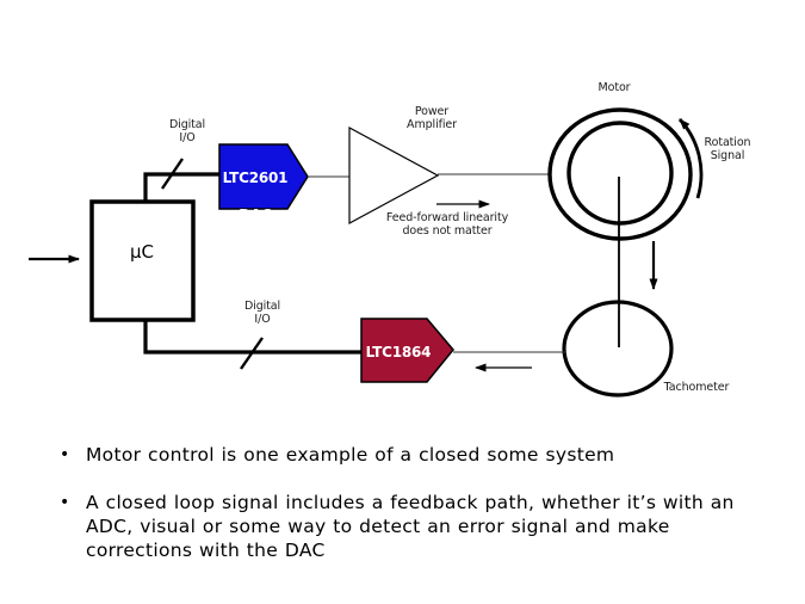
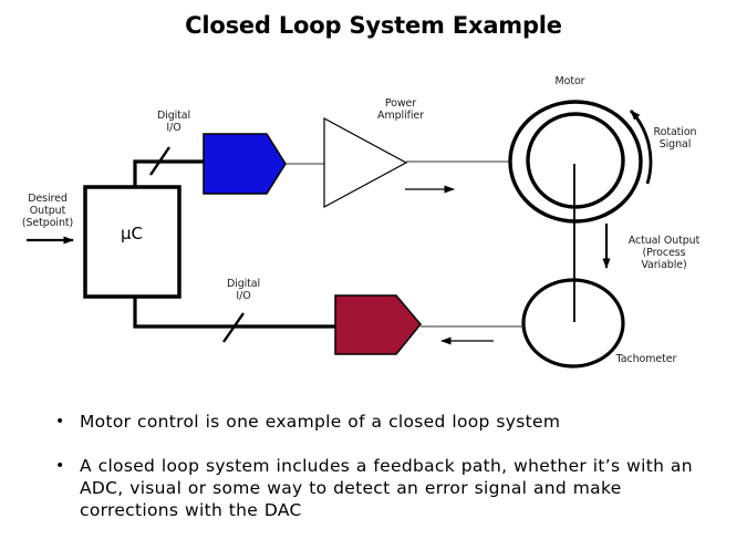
+ Closed Loop System Example
+ Desired
+ Output
+ (Setpoint)
  μC
  Digital
  I/O
- LTC2601
- DAC
  Power
  Amplifier
- Feed-forward linearity
- does not matter
  Motor
  Rotation
  Signal
+ Actual Output
+ (Process Variable)
  Tachometer
- LTC1864
  Digital
  I/O
  •
- Motor control is one example of a closed some system
+ Motor control is one example of a closed loop system
  •
- A closed loop signal includes a feedback path, whether it’s with an ADC, visual or some way to detect an error signal and make corrections with the DAC
+ A closed loop system includes a feedback path, whether it’s with an ADC, visual or some way to detect an error signal and make corrections with the DAC
